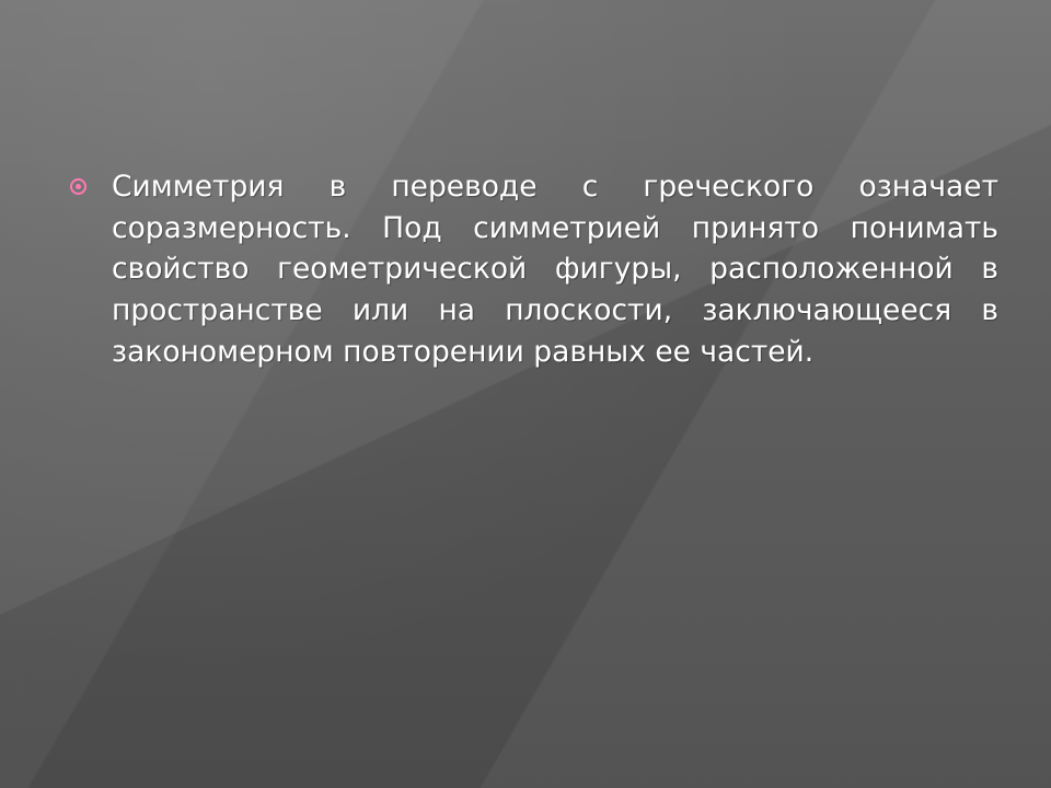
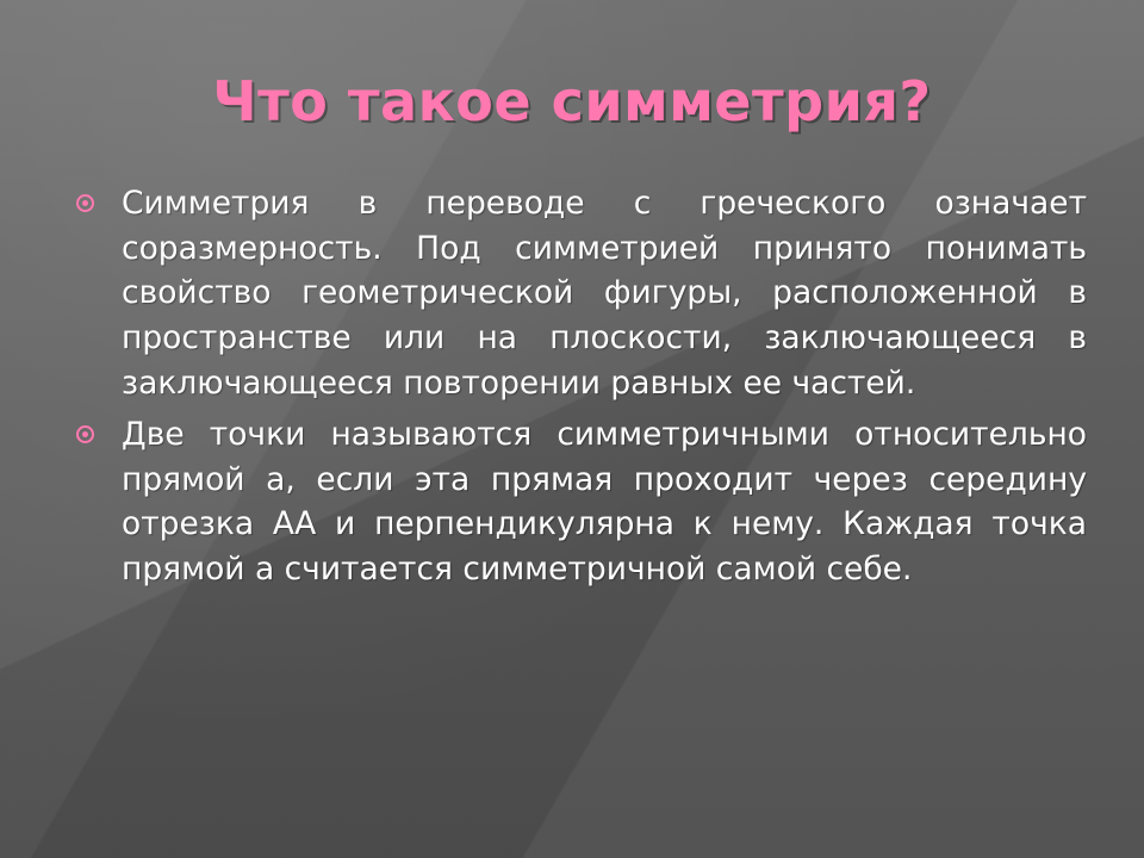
+ Что такое симметрия?
- Симметрия в переводе с греческого означает соразмерность. Под симметрией принято понимать свойство геометрической фигуры, расположенной в пространстве или на плоскости, заключающееся в закономерном повторении равных ее частей.
+ Симметрия в переводе с греческого означает соразмерность. Под симметрией принято понимать свойство геометрической фигуры, расположенной в пространстве или на плоскости, заключающееся в заключающееся повторении равных ее частей.
+ Две точки называются симметричными относительно прямой а, если эта прямая проходит через середину отрезка АА и перпендикулярна к нему. Каждая точка прямой а считается симметричной самой себе.
